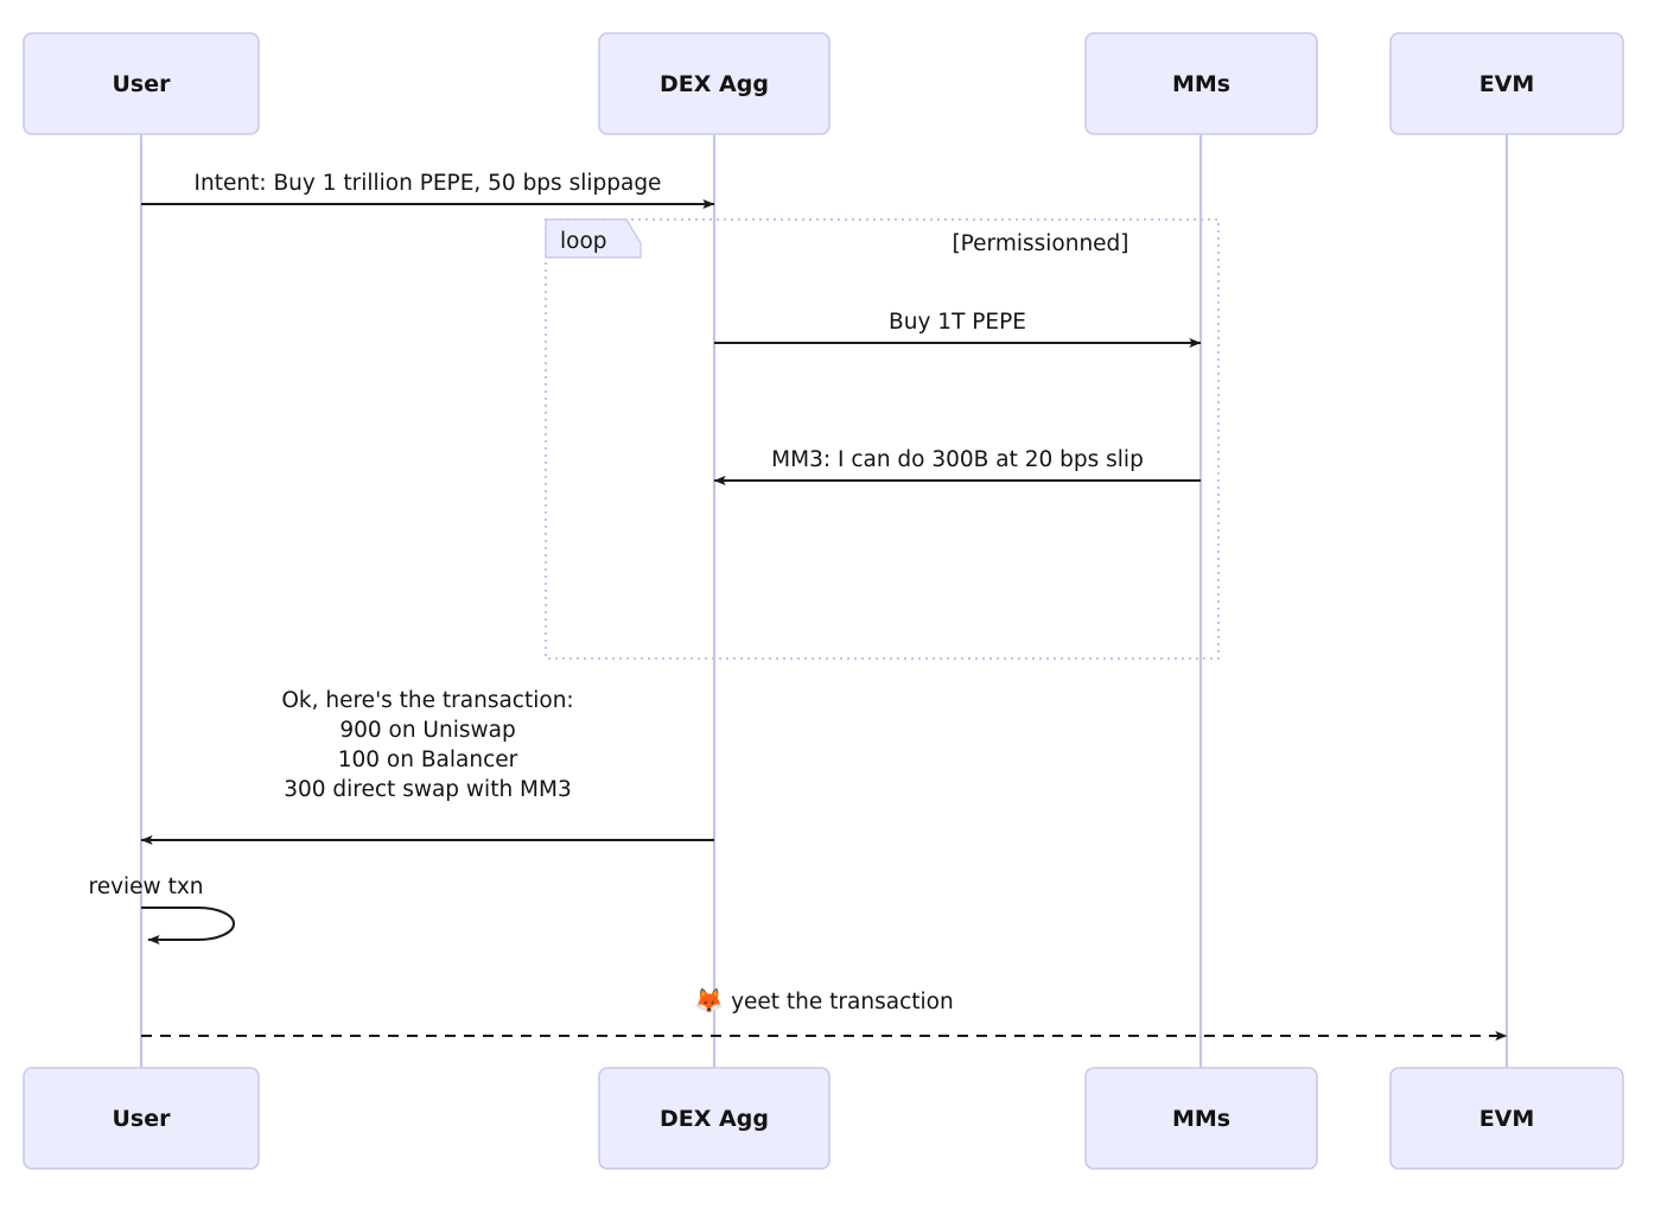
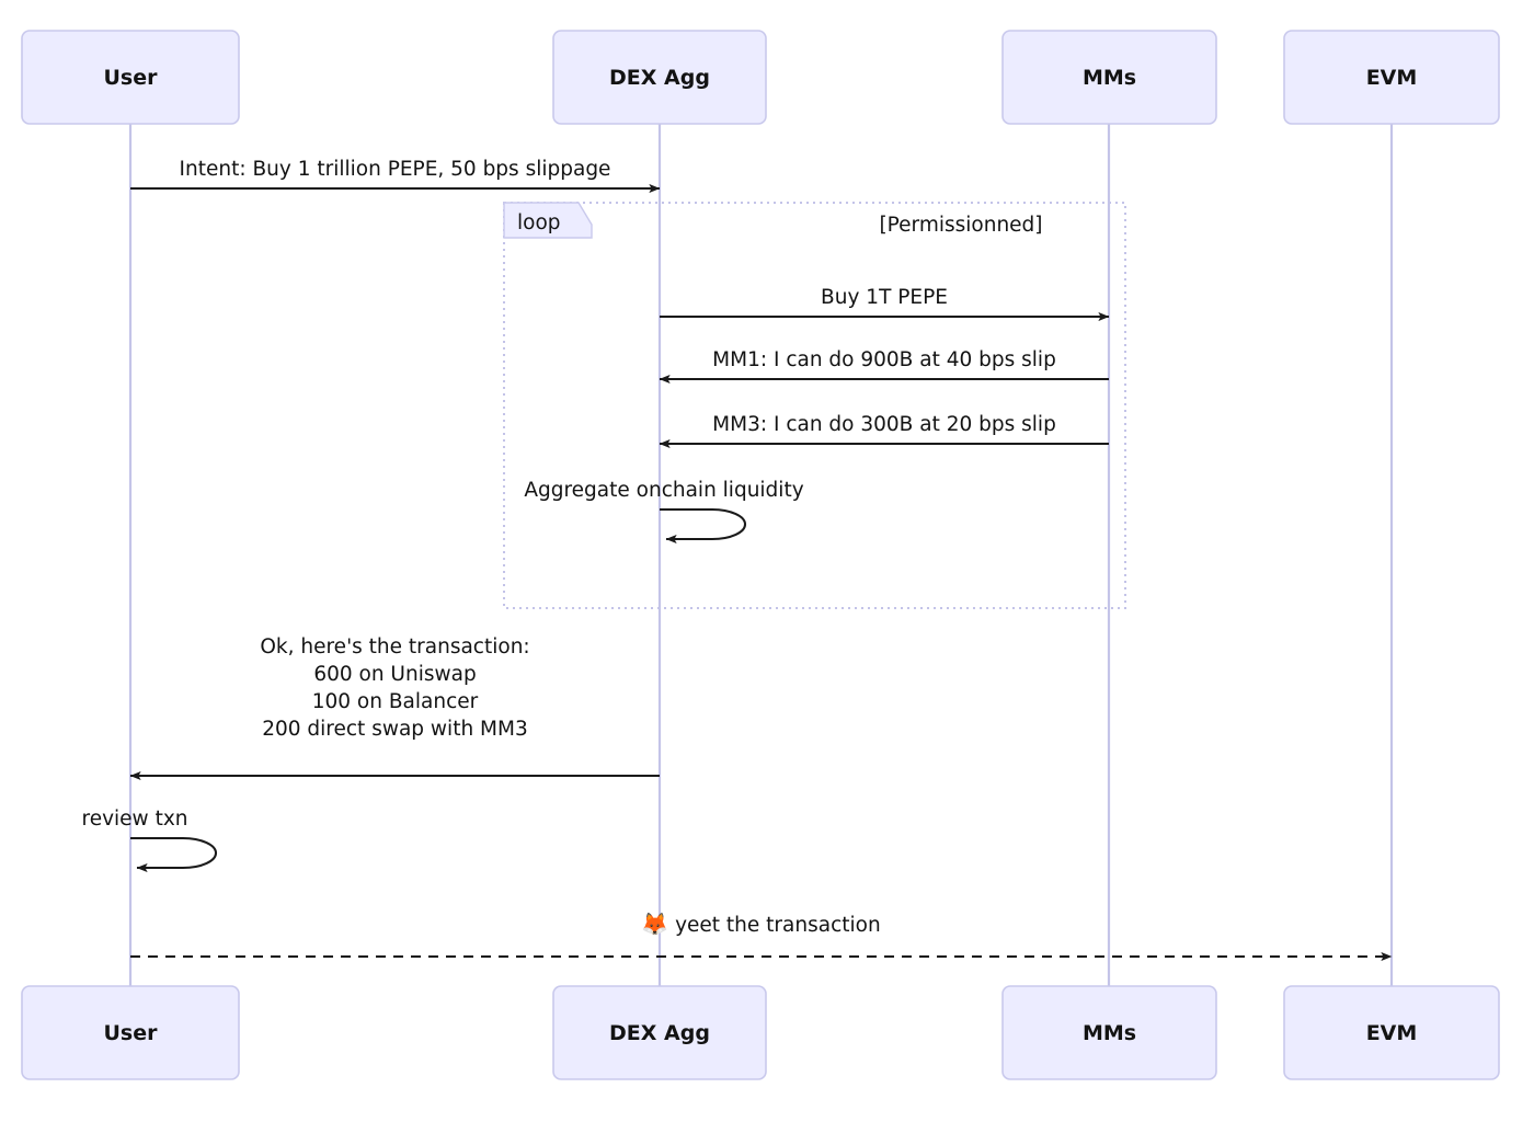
  loop
  [Permissionned]
  Intent: Buy 1 trillion PEPE, 50 bps slippage
  Buy 1T PEPE
+ MM1: I can do 900B at 40 bps slip
  MM3: I can do 300B at 20 bps slip
+ Aggregate onchain liquidity
  Ok, here's the transaction:
- 900 on Uniswap
+ 600 on Uniswap
  100 on Balancer
- 300 direct swap with MM3
+ 200 direct swap with MM3
  review txn
  User
  DEX Agg
  MMs
  EVM
  User
  DEX Agg
  MMs
  EVM
  🦊 yeet the transaction
